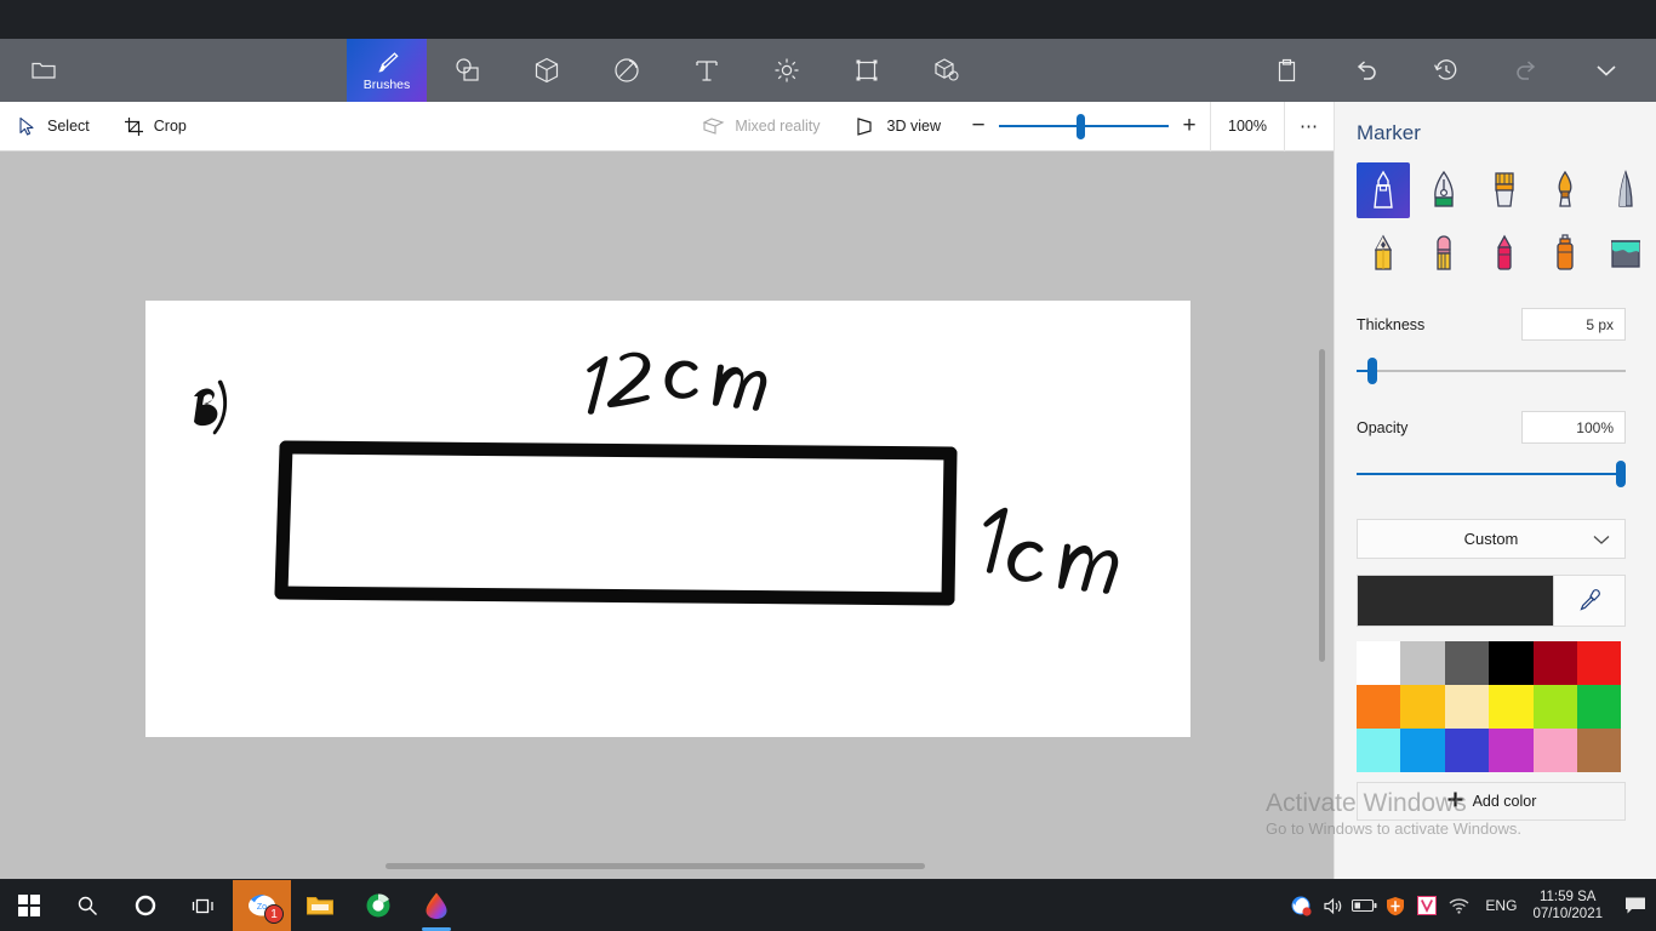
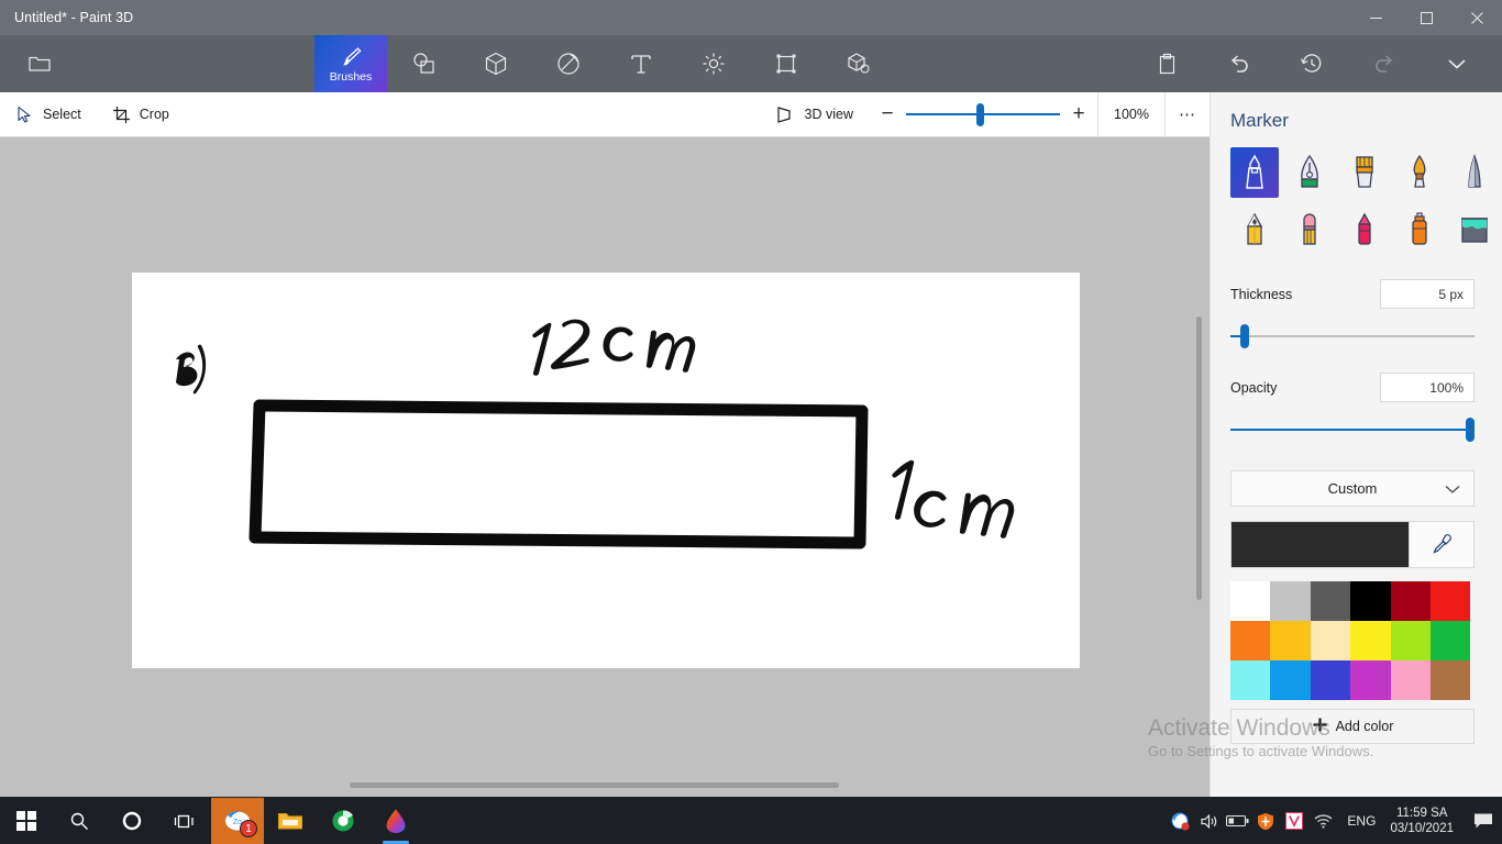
+ Untitled* - Paint 3D
  Brushes
  Select
  Crop
- Mixed reality
  3D view
  −
  +
  100%
  ⋯
  Marker
  Thickness
  5 px
  Opacity
  100%
  Custom
  Add color
  Activate Windows
- Go to Windows to activate Windows.
+ Go to Settings to activate Windows.
  1
  ENG
  11:59 SA
- 07/10/2021
+ 03/10/2021
